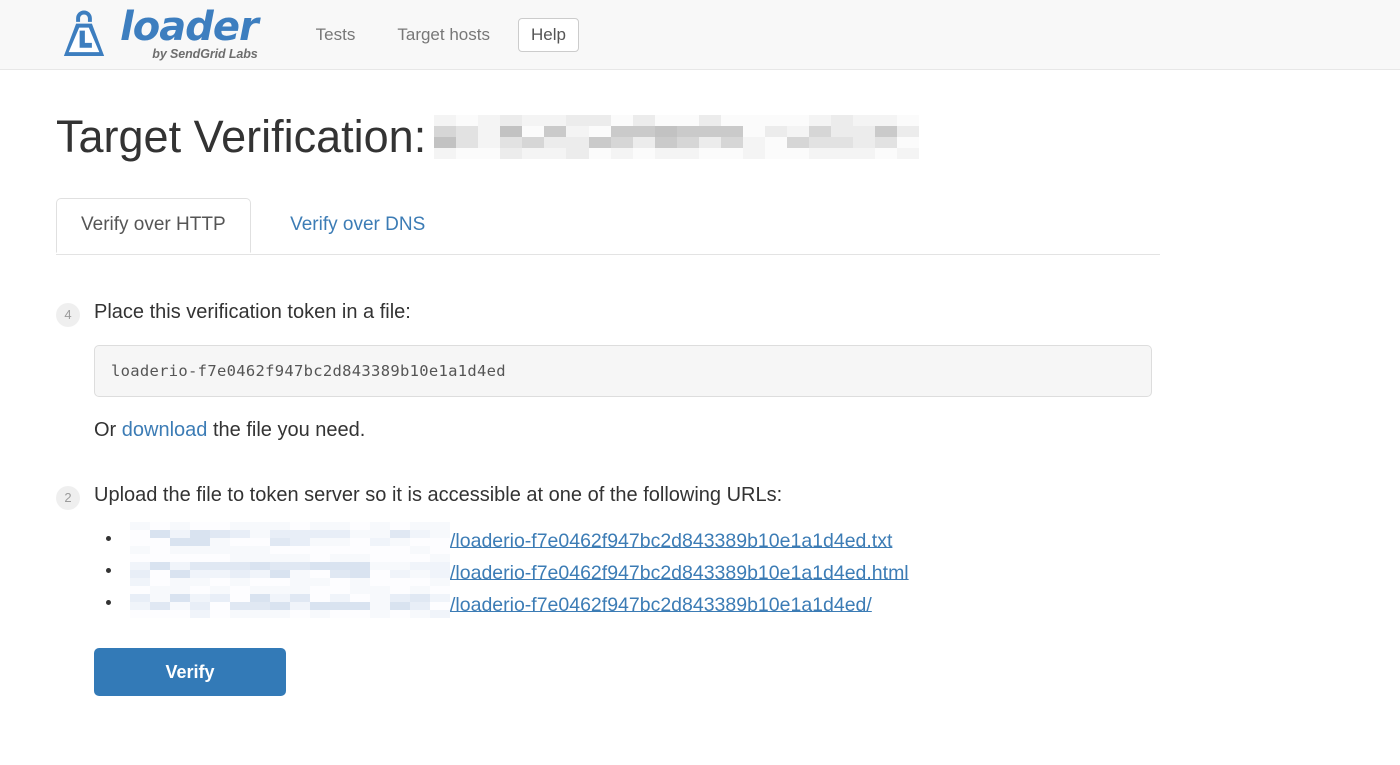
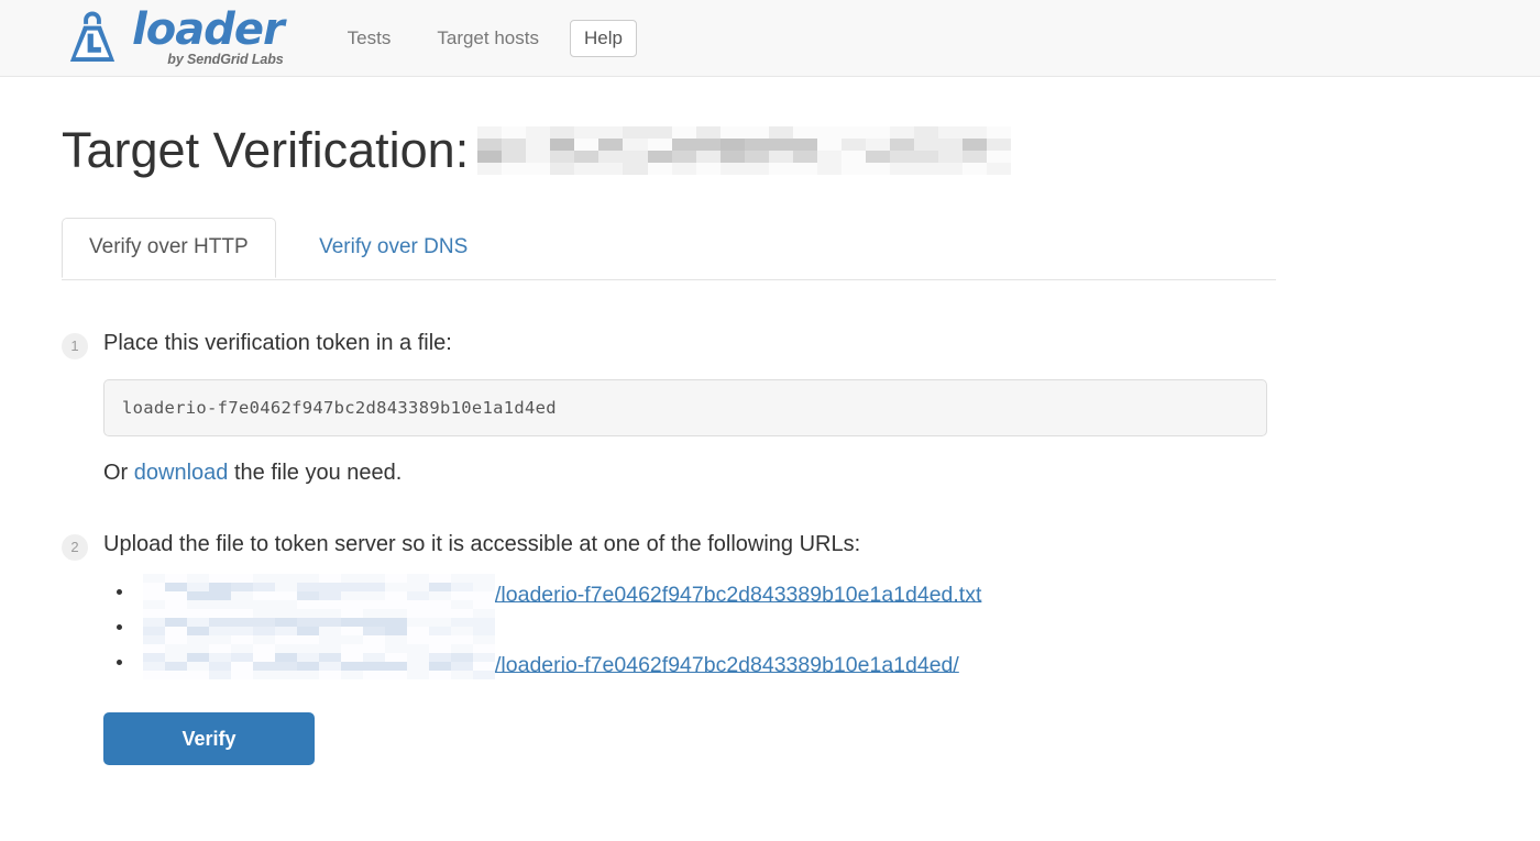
  loader
  by SendGrid Labs
  Tests
  Target hosts
  Help
  Target Verification:
  Verify over HTTP Verify over DNS
- 4
+ 1
  Place this verification token in a file:
  loaderio-f7e0462f947bc2d843389b10e1a1d4ed
  Or download the file you need.
  2
  Upload the file to token server so it is accessible at one of the following URLs:
  /loaderio-f7e0462f947bc2d843389b10e1a1d4ed.txt
- /loaderio-f7e0462f947bc2d843389b10e1a1d4ed.html
  /loaderio-f7e0462f947bc2d843389b10e1a1d4ed/
  Verify
